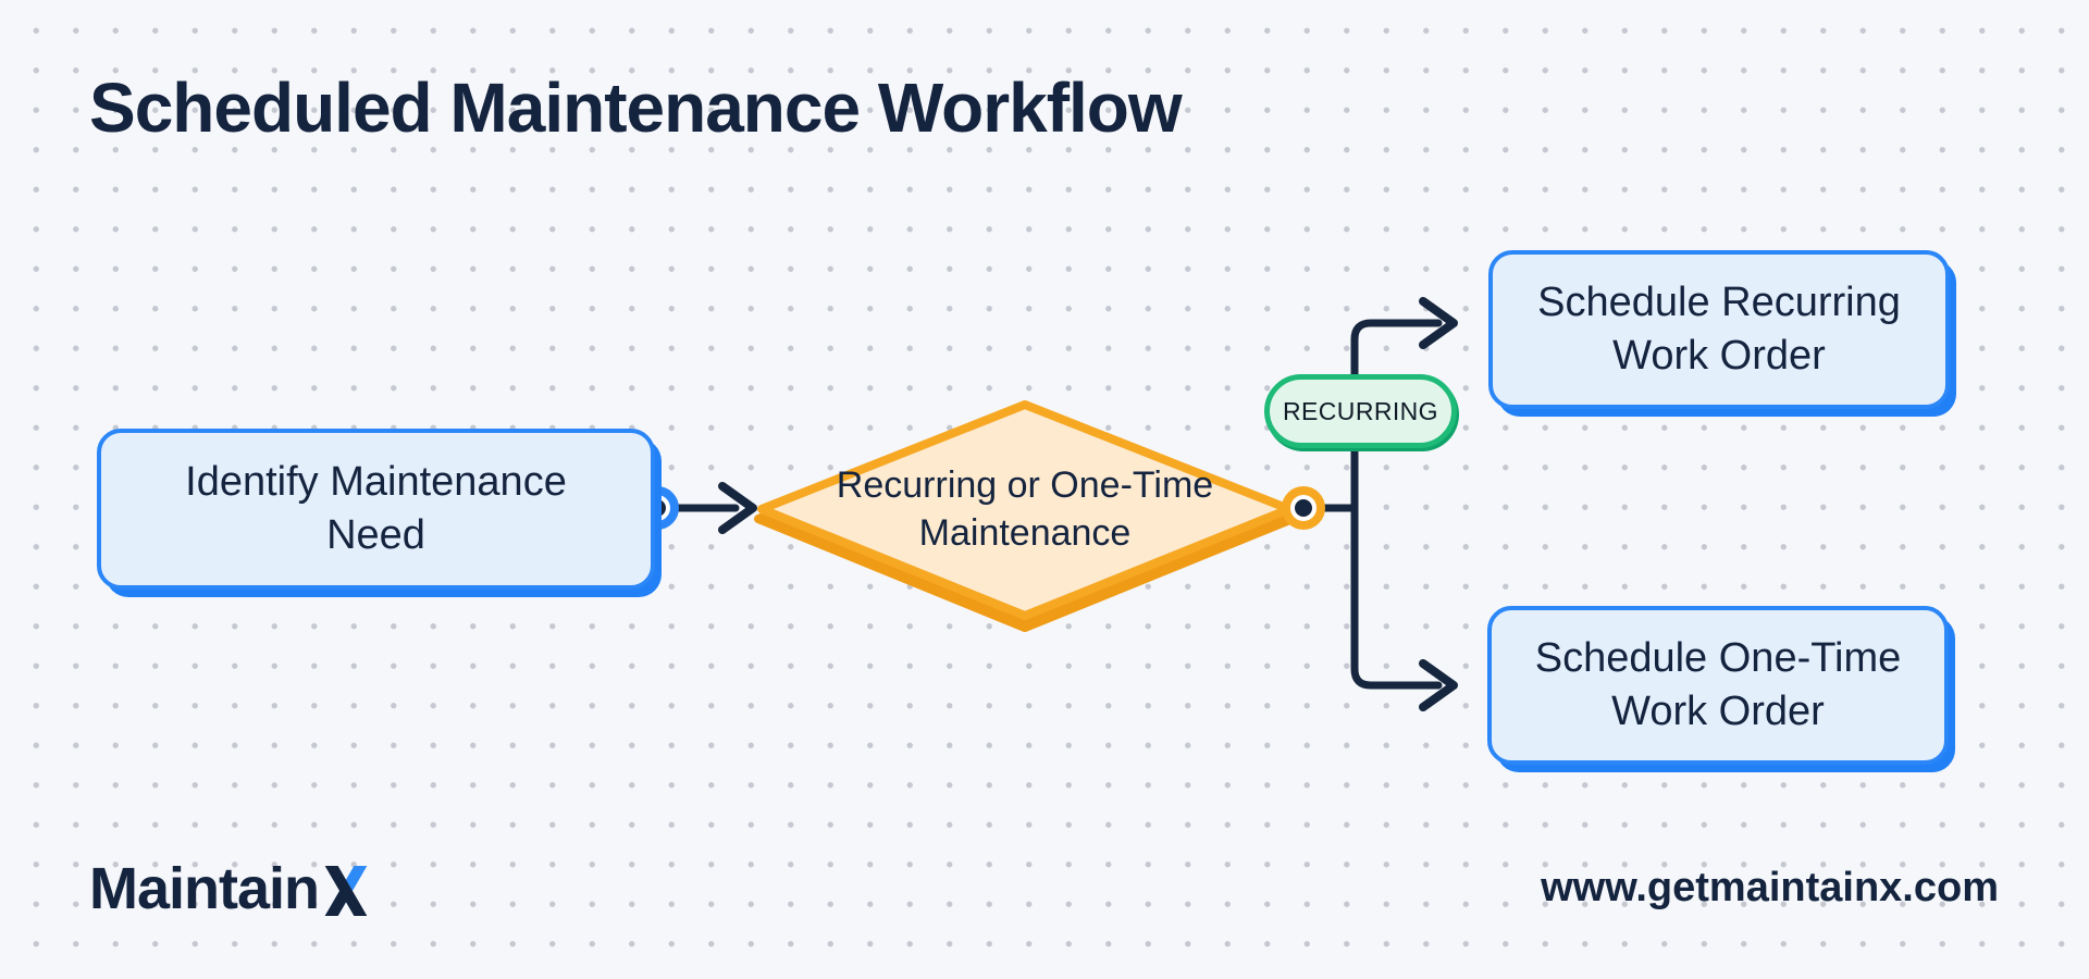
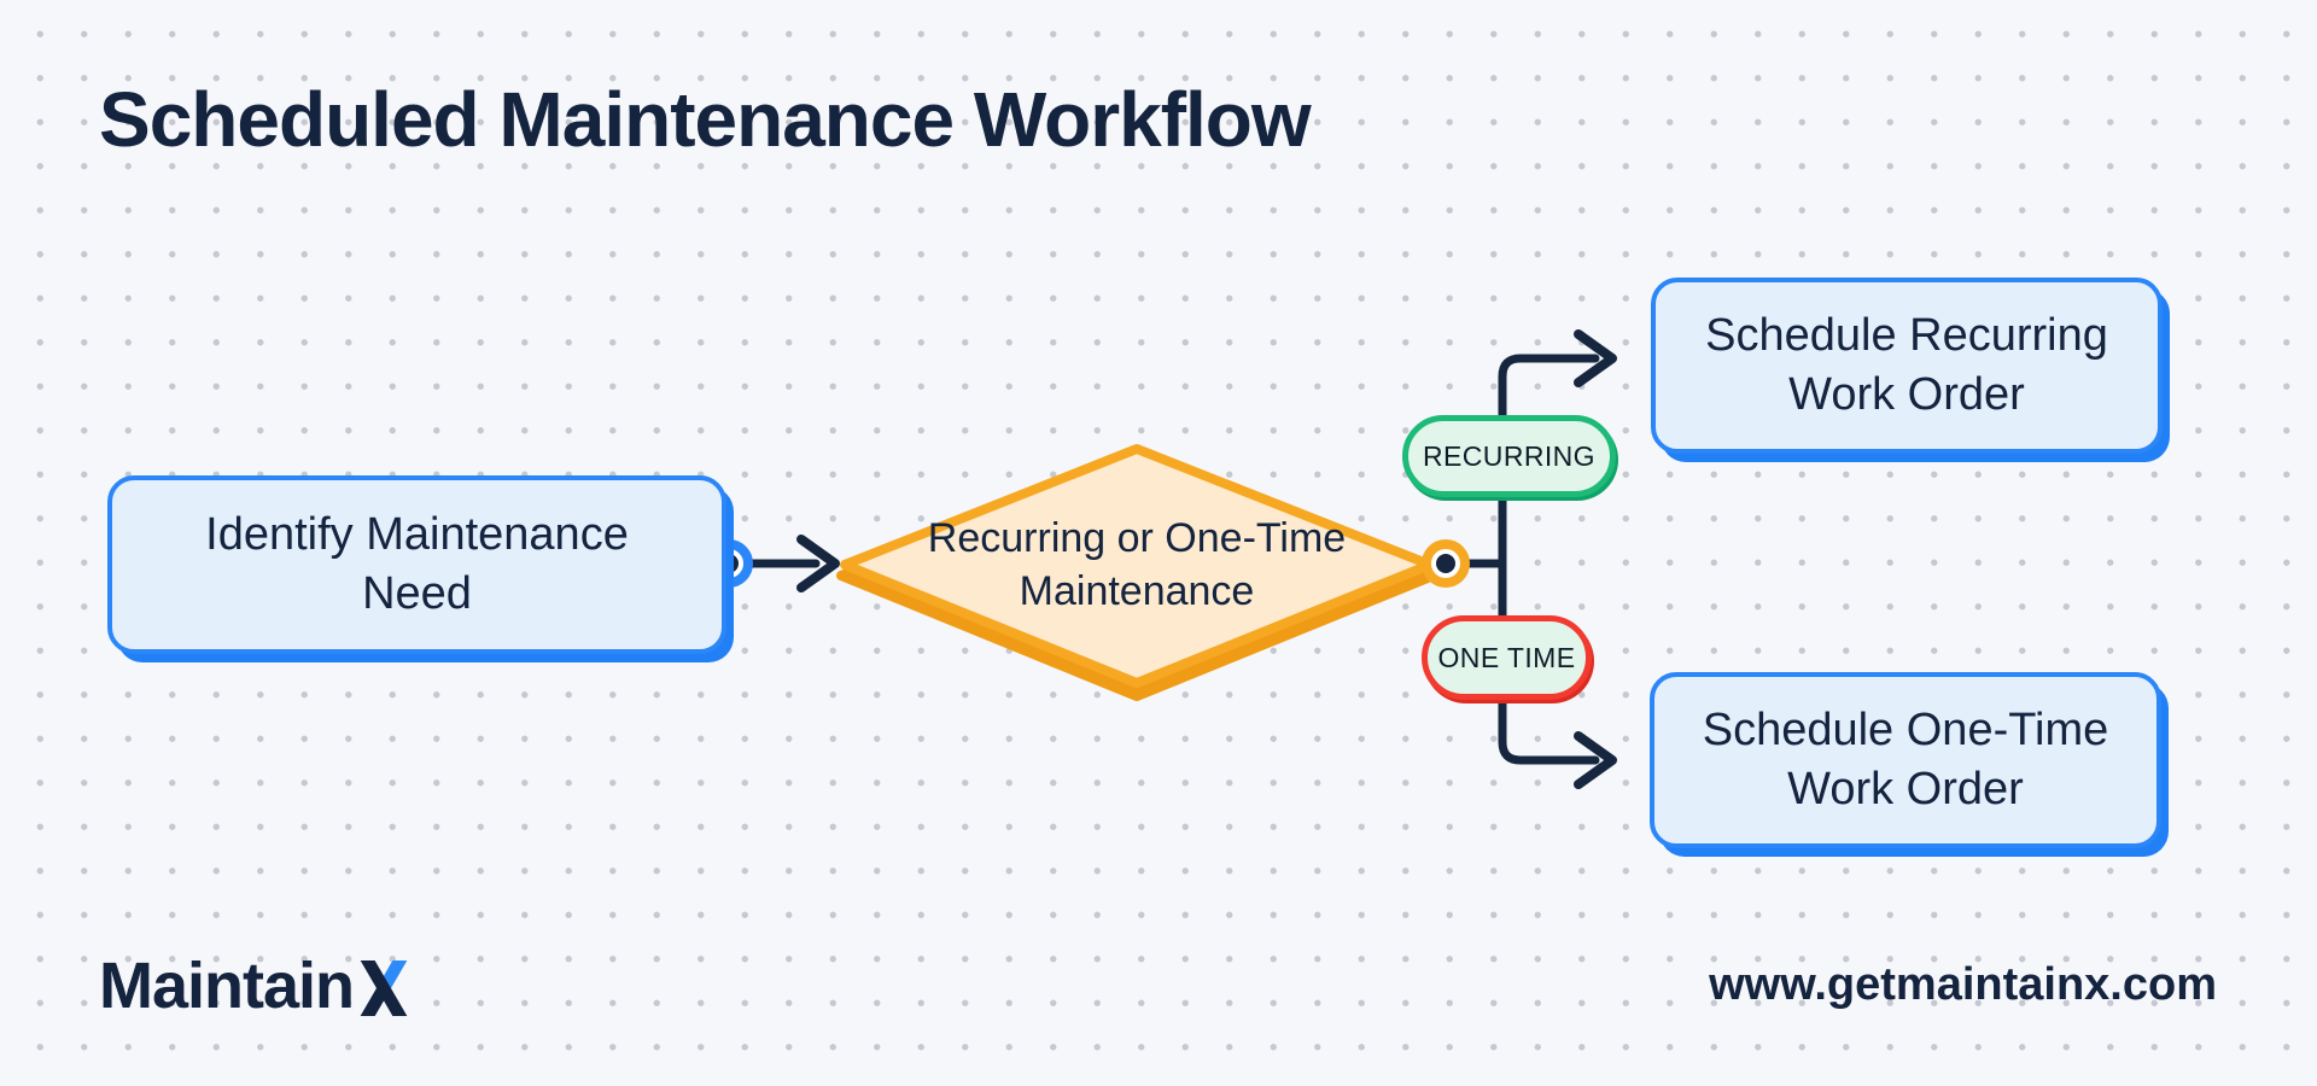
  Scheduled Maintenance Workflow
  Identify Maintenance Need
  Recurring or One-Time Maintenance
  RECURRING
+ ONE TIME
  Schedule Recurring Work Order
  Schedule One-Time Work Order
  Maintain
  www.getmaintainx.com
